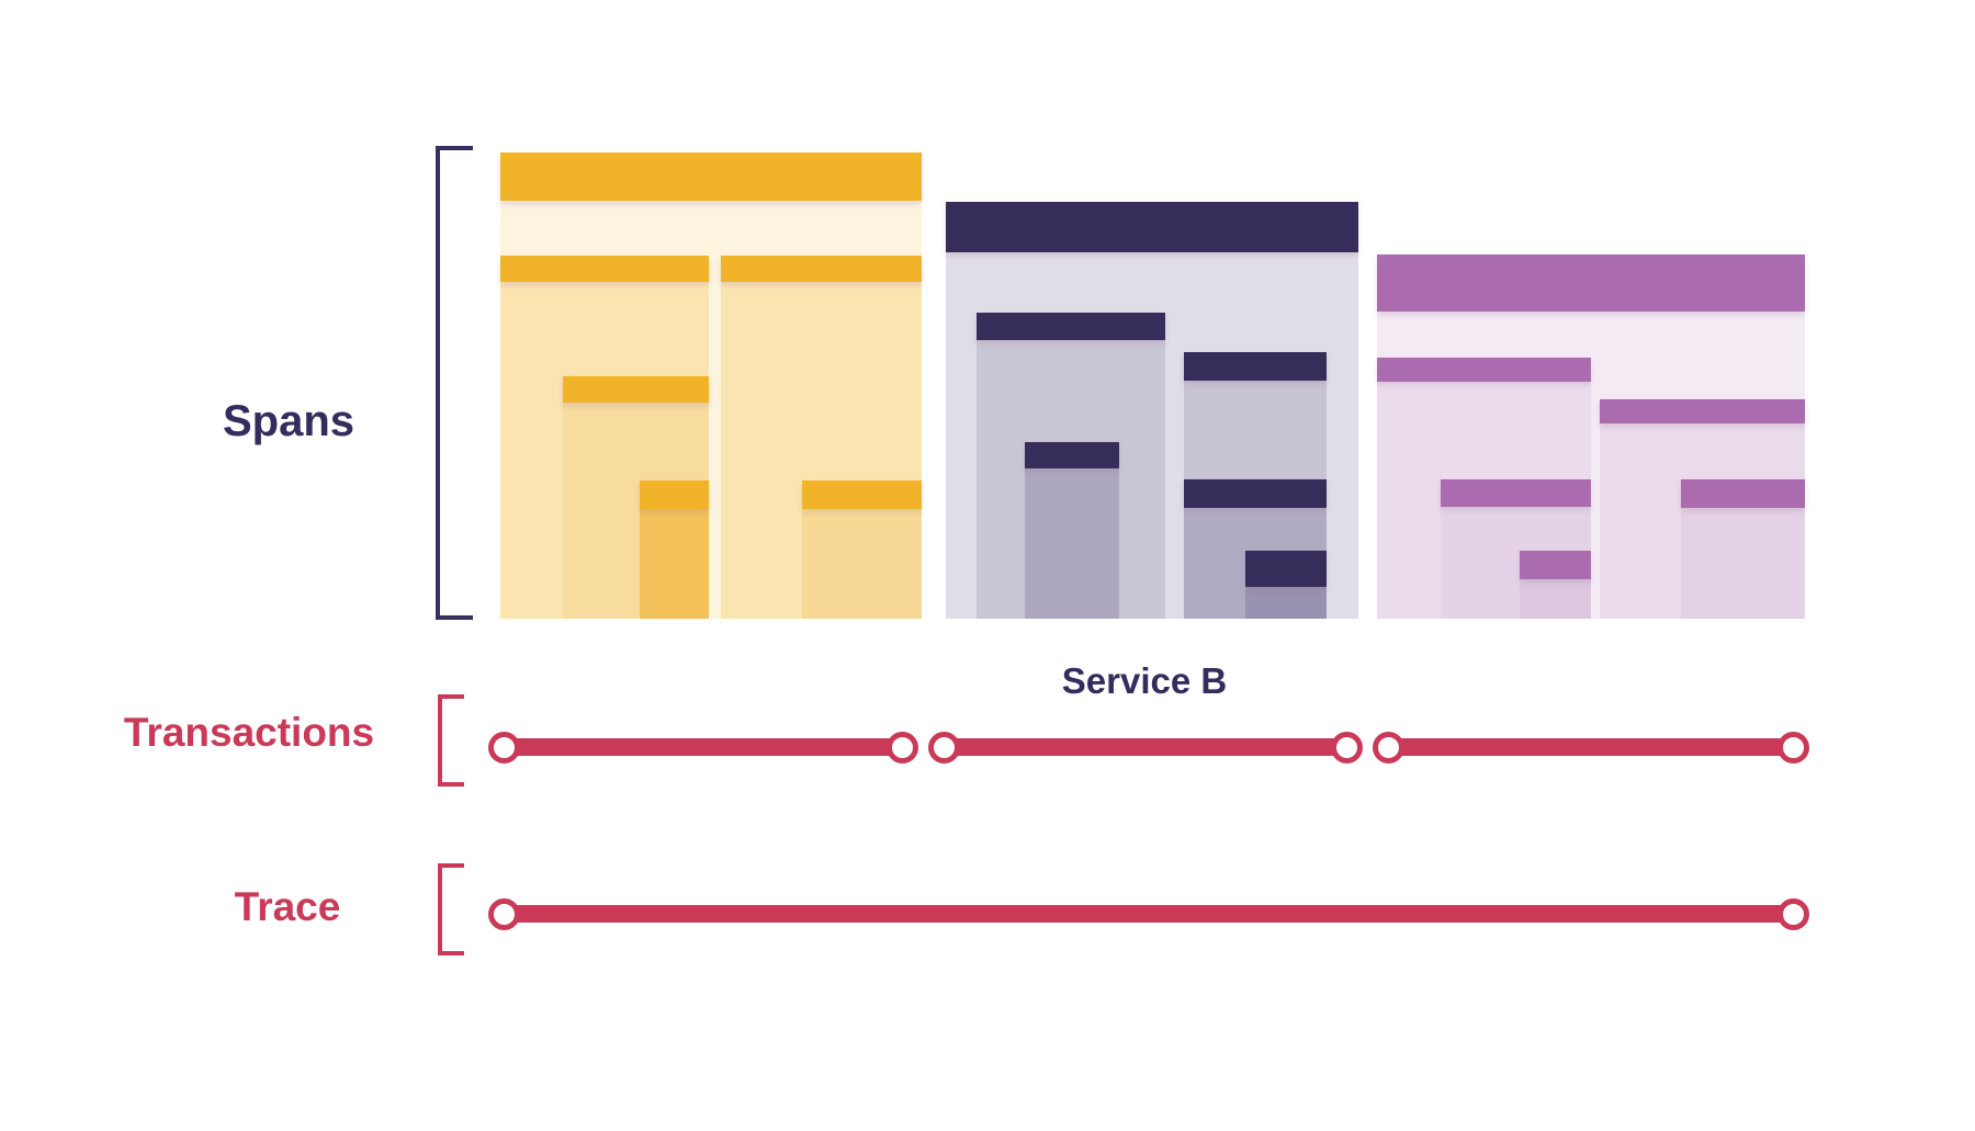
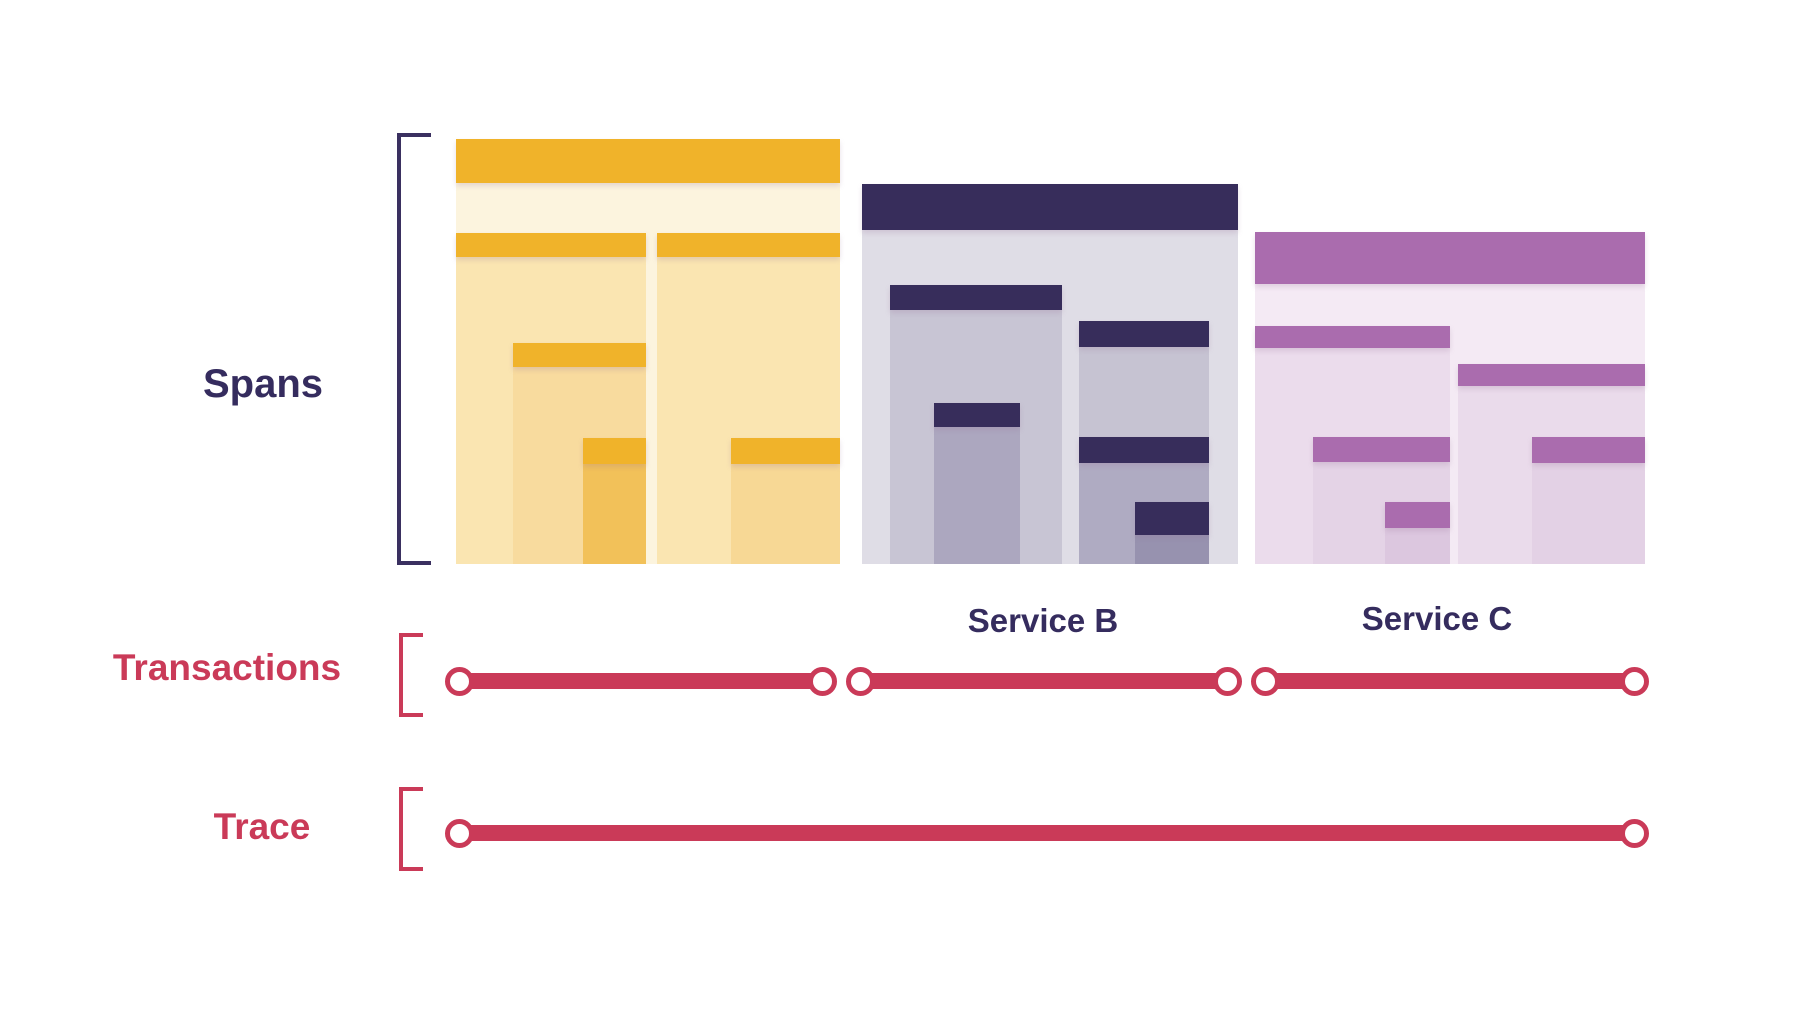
  Spans
  Transactions
  Trace
  Service B
+ Service C
